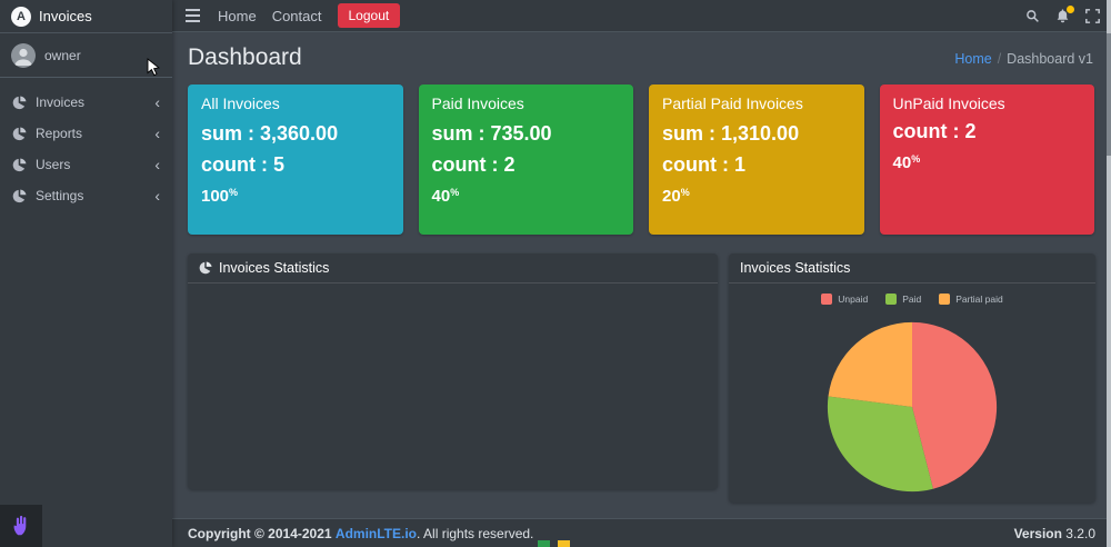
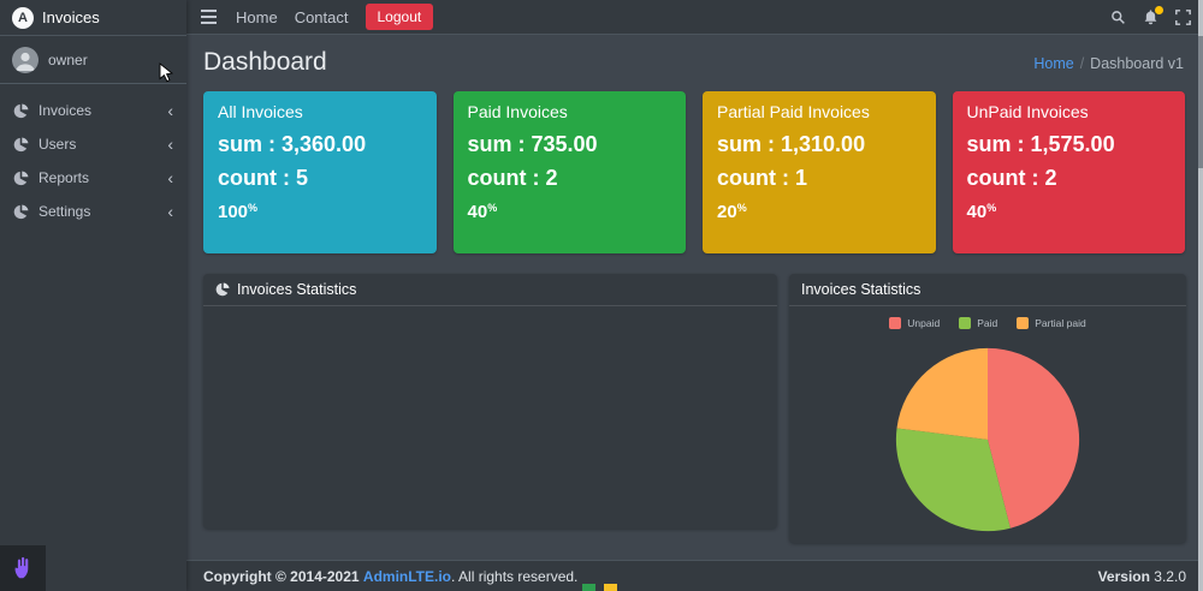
  A
  Invoices
  owner
  Invoices
  ‹
- Reports
+ Users
  ‹
- Users
+ Reports
  ‹
  Settings
  ‹
  Home
  Contact
  Logout
  Dashboard
  Home / Dashboard v1
  All Invoices
  sum : 3,360.00
  count : 5
  100%
  Paid Invoices
  sum : 735.00
  count : 2
  40%
  Partial Paid Invoices
  sum : 1,310.00
  count : 1
  20%
  UnPaid Invoices
+ sum : 1,575.00
  count : 2
  40%
  Invoices Statistics
  Invoices Statistics
  Unpaid
  Paid
  Partial paid
  Copyright © 2014-2021 AdminLTE.io. All rights reserved.
  Version 3.2.0
